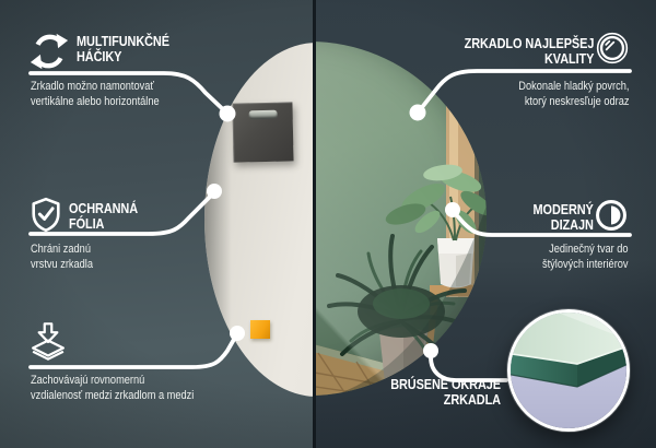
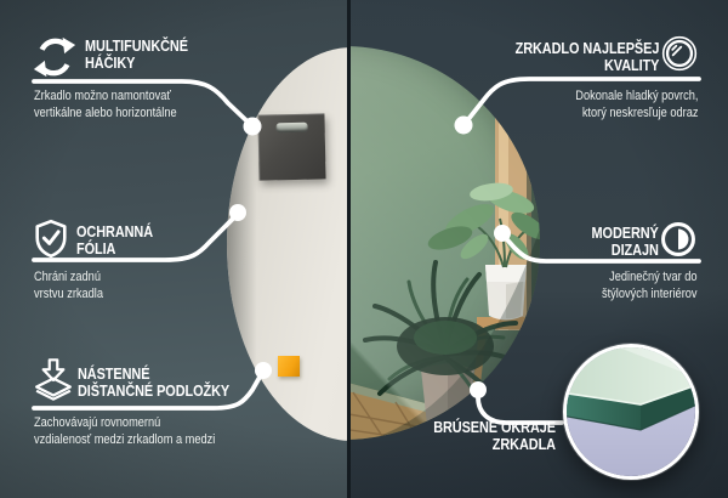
  MULTIFUNKČNÉ
  HÁČIKY
  Zrkadlo možno namontovať
  vertikálne alebo horizontálne
  OCHRANNÁ
  FÓLIA
  Chráni zadnú
  vrstvu zrkadla
+ NÁSTENNÉ
+ DIŠTANČNÉ PODLOŽKY
  Zachovávajú rovnomernú
  vzdialenosť medzi zrkadlom a medzi
  ZRKADLO NAJLEPŠEJ
  KVALITY
  Dokonale hladký povrch,
  ktorý neskresľuje odraz
  MODERNÝ
  DIZAJN
  Jedinečný tvar do
  štýlových interiérov
  BRÚSENÉ OKRAJE
  ZRKADLA
